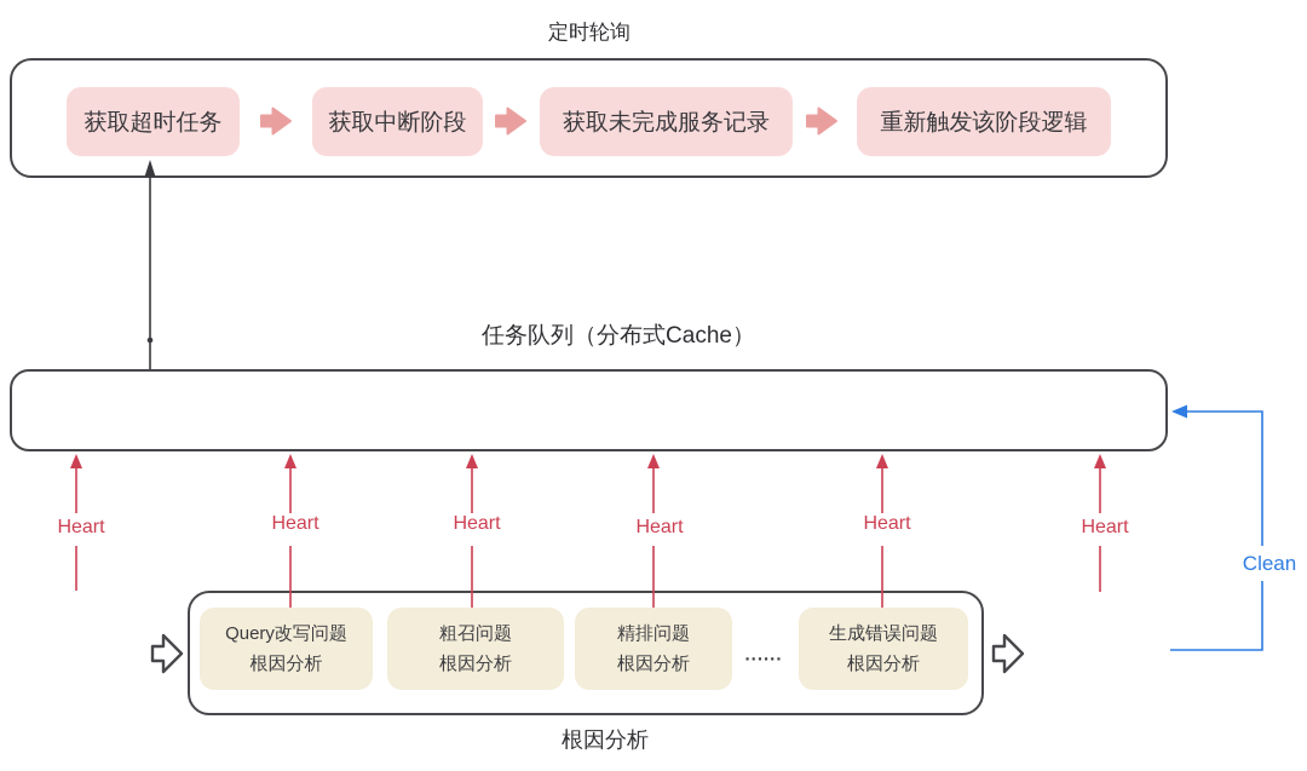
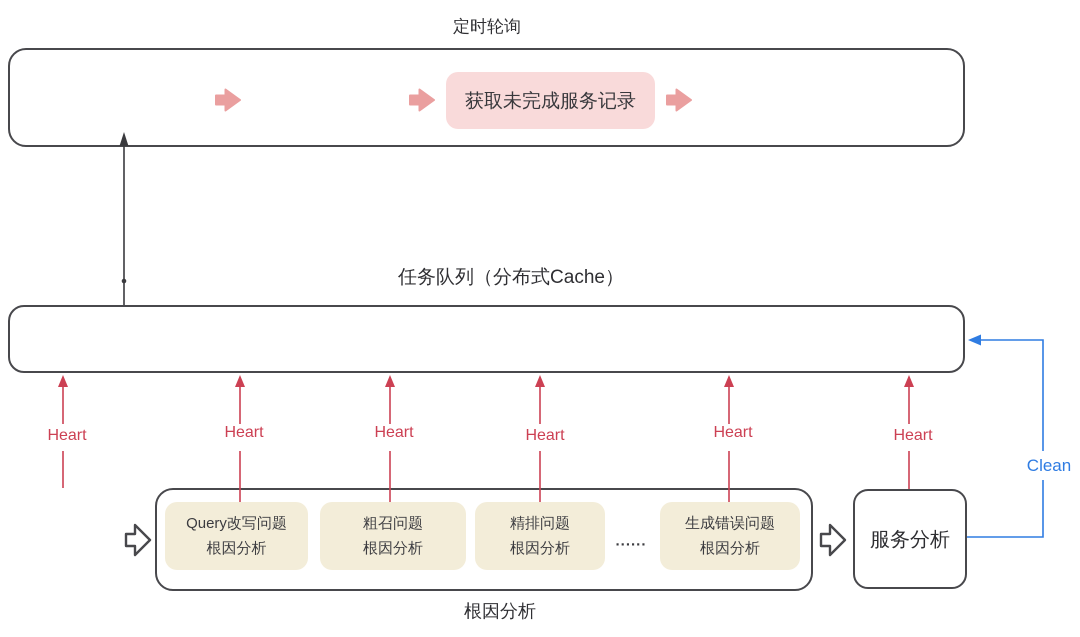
  定时轮询
  任务队列（分布式Cache）
- 获取超时任务
- 获取中断阶段
  获取未完成服务记录
- 重新触发该阶段逻辑
  Query改写问题
  根因分析
  粗召问题
  根因分析
  精排问题
  根因分析
  ......
  生成错误问题
  根因分析
+ 服务分析
  根因分析
  Heart
  Heart
  Heart
  Heart
  Heart
  Heart
  Clean
